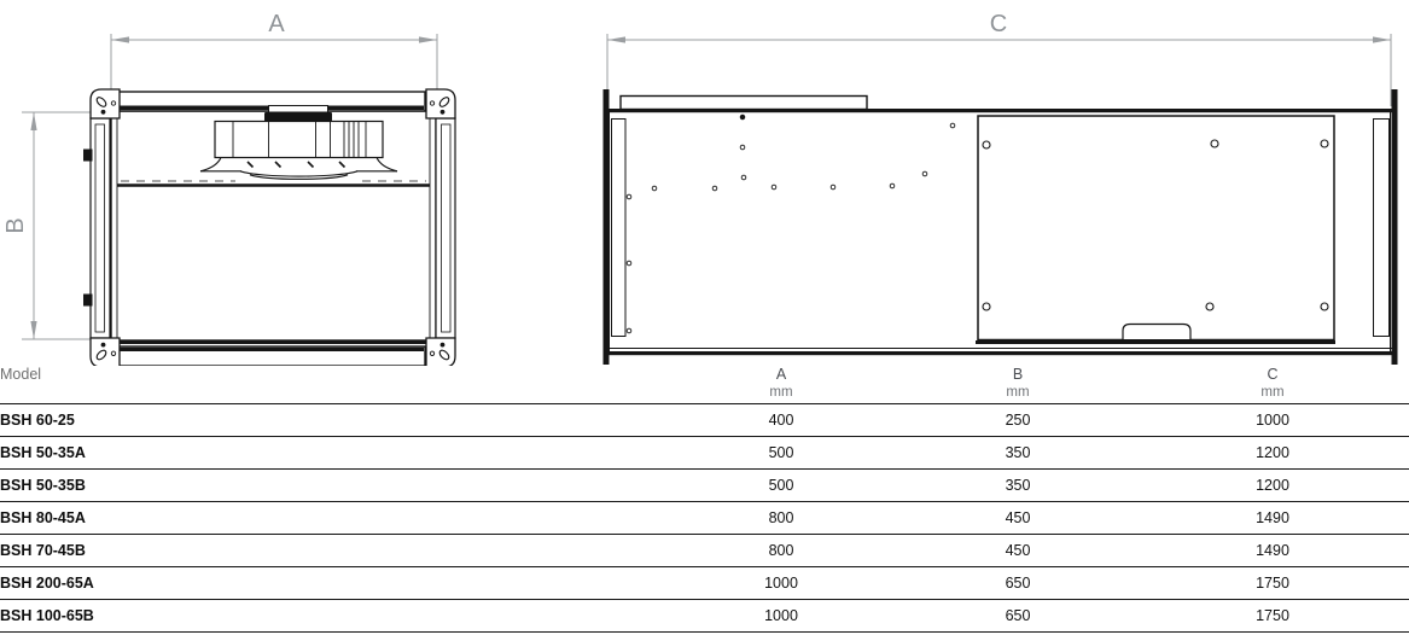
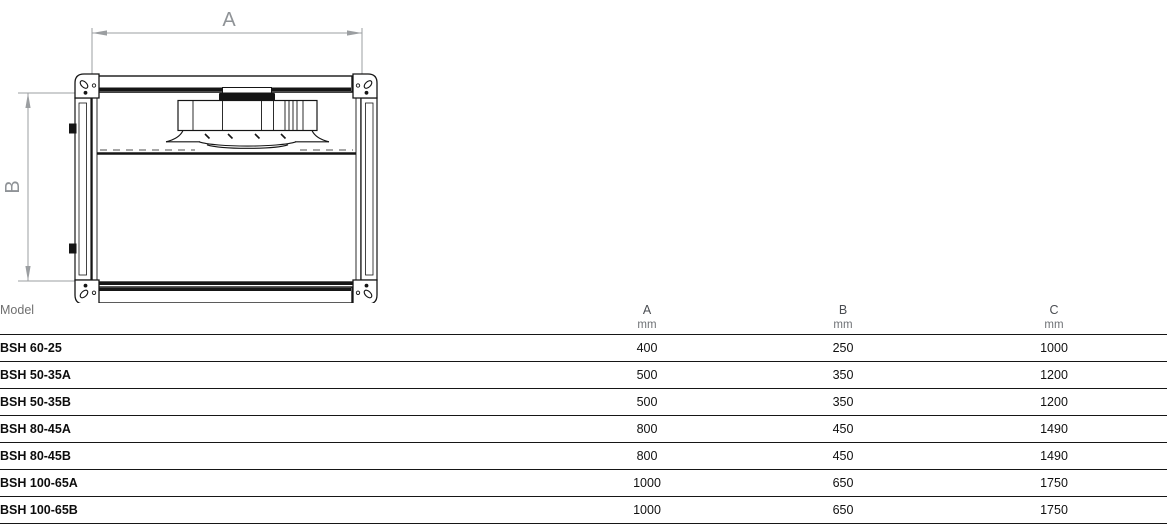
  A
- C
  Model	A	B	C
  mm	mm	mm
  BSH 60-25	400	250	1000
  BSH 50-35A	500	350	1200
  BSH 50-35B	500	350	1200
  BSH 80-45A	800	450	1490
- BSH 70-45B	800	450	1490
+ BSH 80-45B	800	450	1490
- BSH 200-65A	1000	650	1750
+ BSH 100-65A	1000	650	1750
  BSH 100-65B	1000	650	1750
